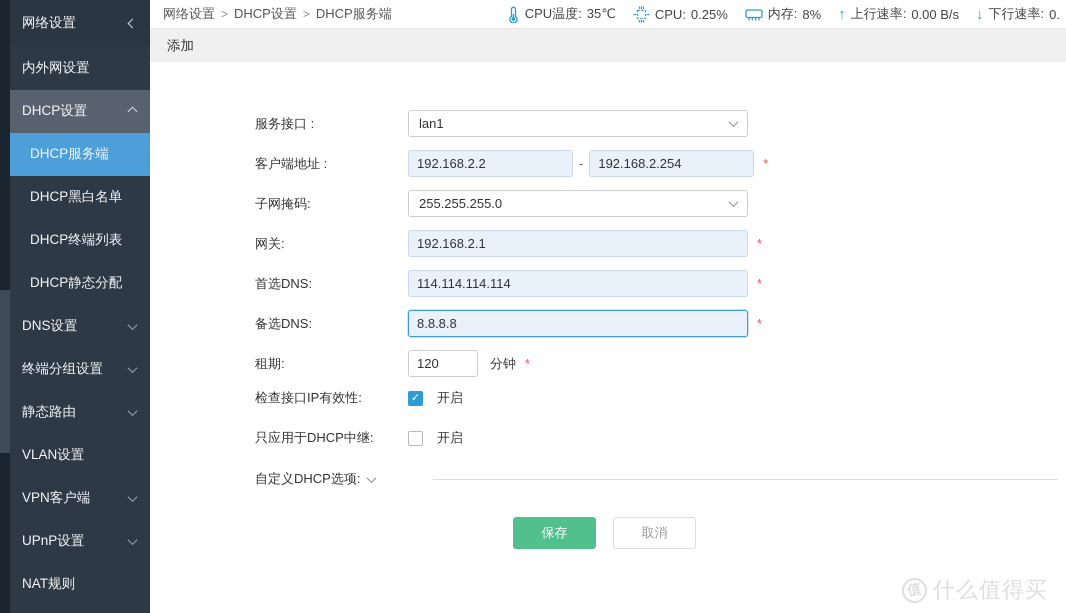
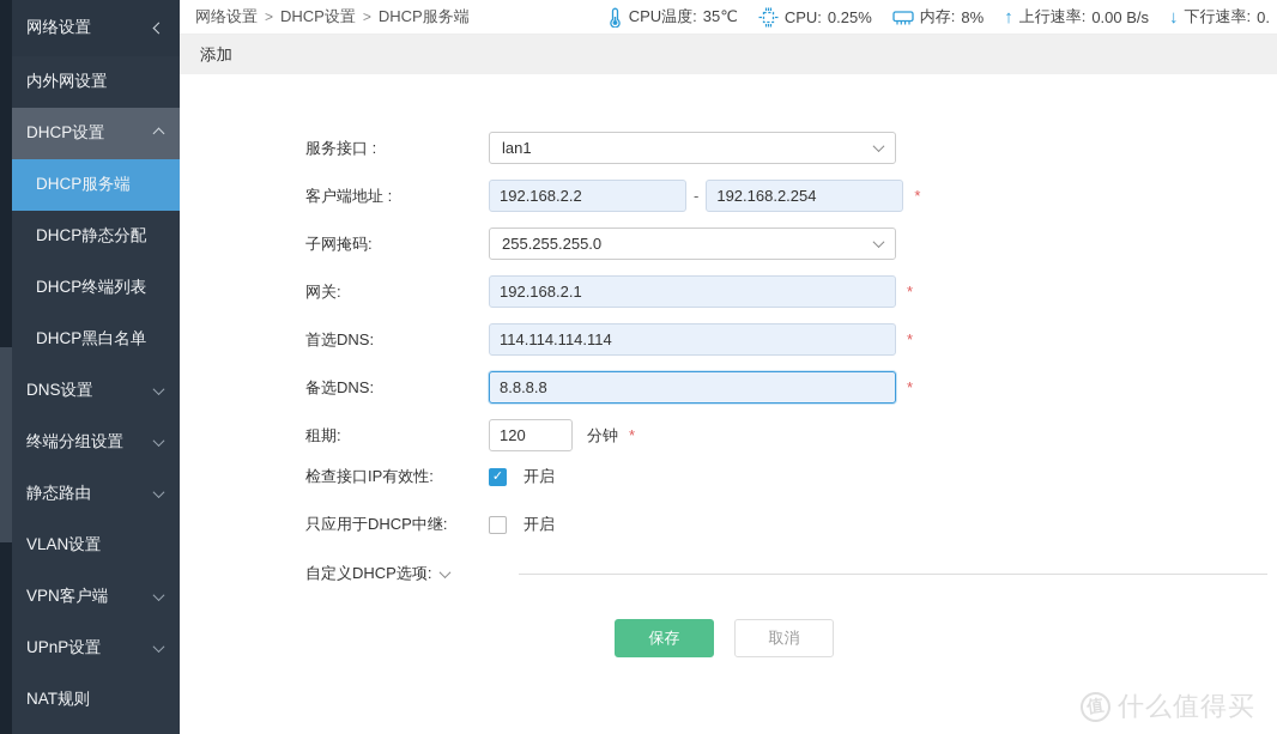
  网络设置
  内外网设置
  DHCP设置
  DHCP服务端
- DHCP黑白名单
+ DHCP静态分配
  DHCP终端列表
- DHCP静态分配
+ DHCP黑白名单
  DNS设置
  终端分组设置
  静态路由
  VLAN设置
  VPN客户端
  UPnP设置
  NAT规则
  网络设置
  >
  DHCP设置
  >
  DHCP服务端
  CPU温度:
  35℃
  CPU:
  0.25%
  内存:
  8%
  ↑
  上行速率:
  0.00 B/s
  ↓
  下行速率:
  0.
  添加
  服务接口 :
  lan1
  客户端地址 :
  192.168.2.2
  -
  192.168.2.254
  *
  子网掩码:
  255.255.255.0
  网关:
  192.168.2.1
  *
  首选DNS:
  114.114.114.114
  *
  备选DNS:
  8.8.8.8
  *
  租期:
  120
  分钟
  *
  检查接口IP有效性:
  开启
  只应用于DHCP中继:
  开启
  自定义DHCP选项:
  保存
  取消
  什么值得买
